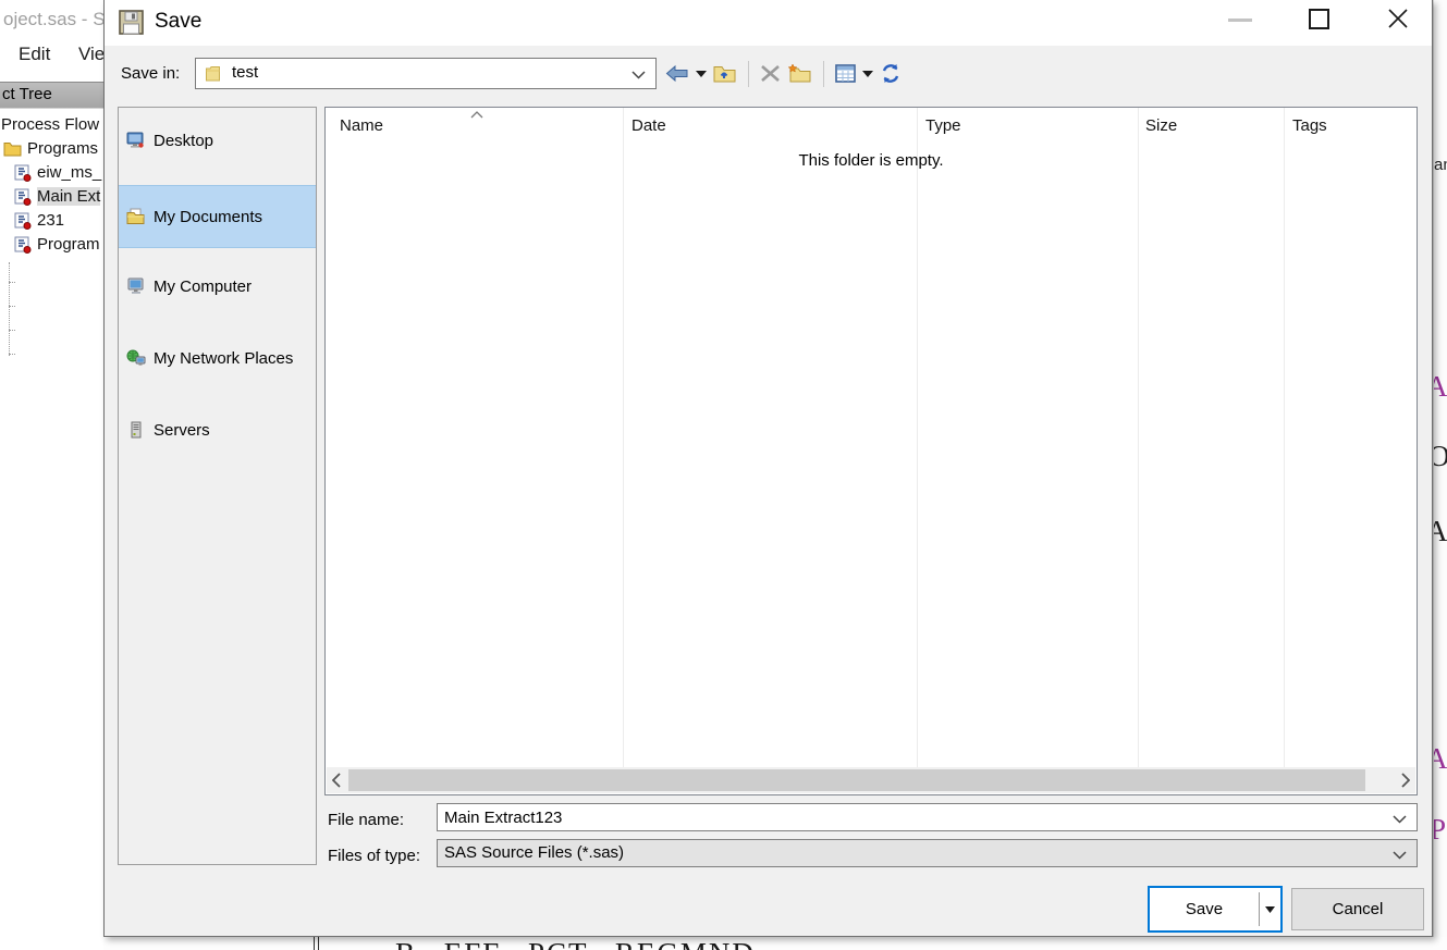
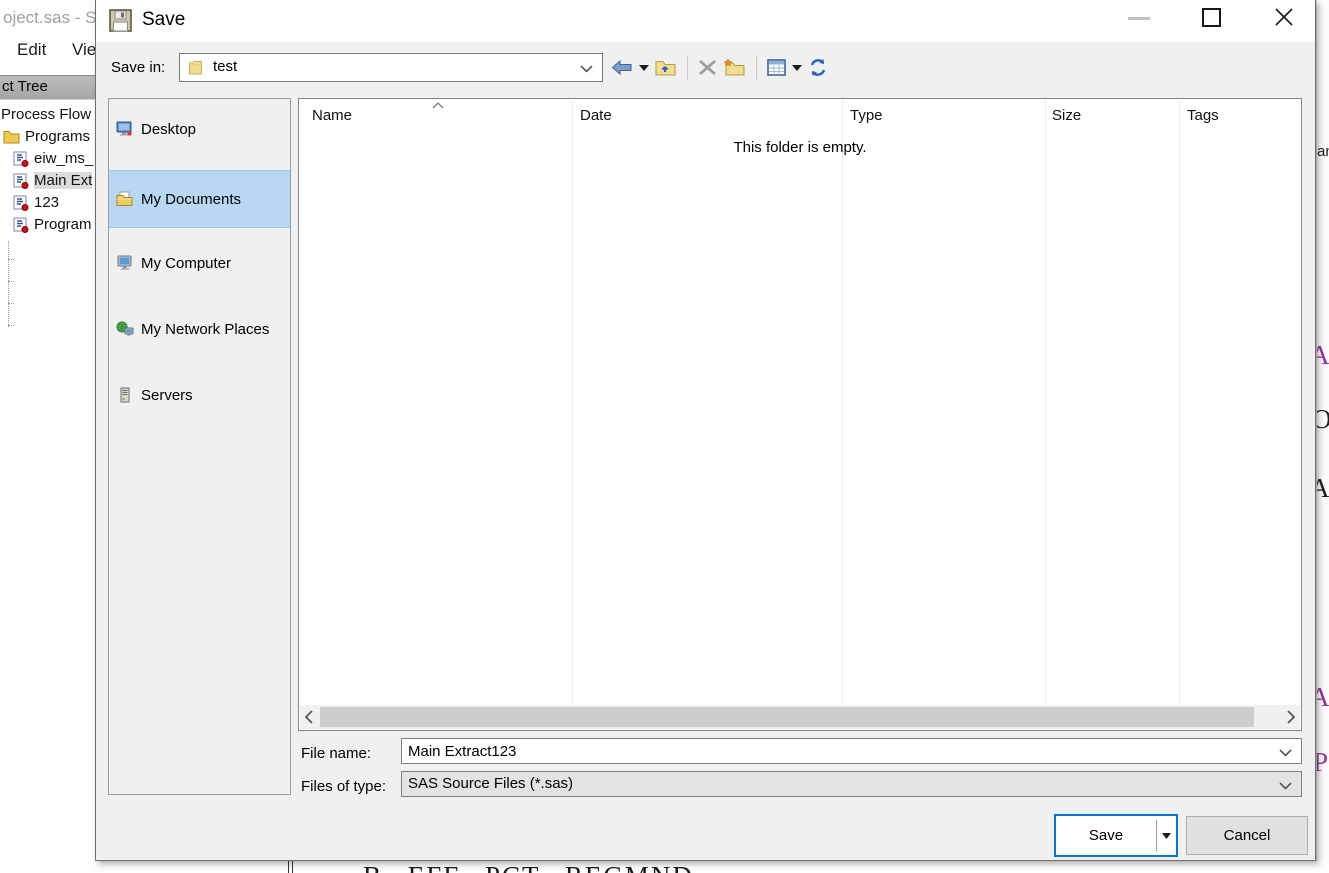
  oject.sas - S
  Edit
  Vie
  ct Tree
  Process Flow
  Programs
  eiw_ms_
  Main Ext
- 231
+ 123
  Program
  A
  O
  A
  A
  P
  Save
  Save in:
  test
  Desktop
  My Documents
  My Computer
  My Network Places
  Servers
  Name
  Date
  Type
  Size
  Tags
  This folder is empty.
  File name:
  Main Extract123
  Files of type:
  SAS Source Files (*.sas)
  Save
  Cancel
